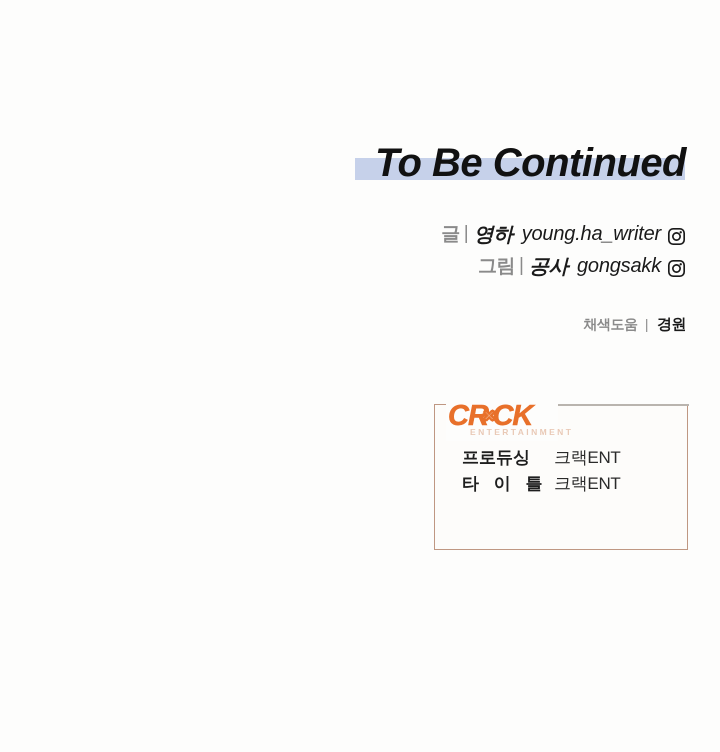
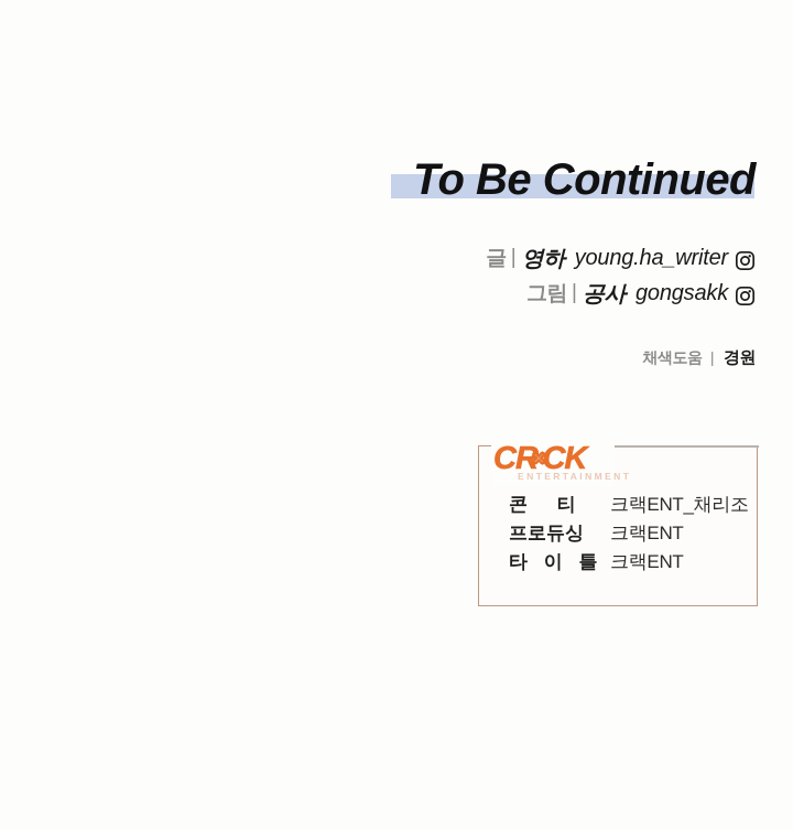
  To Be Continued
  글
  |
  영하
  young.ha_writer
  그림
  |
  공사
  gongsakk
  채색도움 | 경원
  CR✕CK
  ENTERTAINMENT
+ 콘 티
+ 크랙ENT_채리조
  프로듀싱
  크랙ENT
  타 이 틀
  크랙ENT
